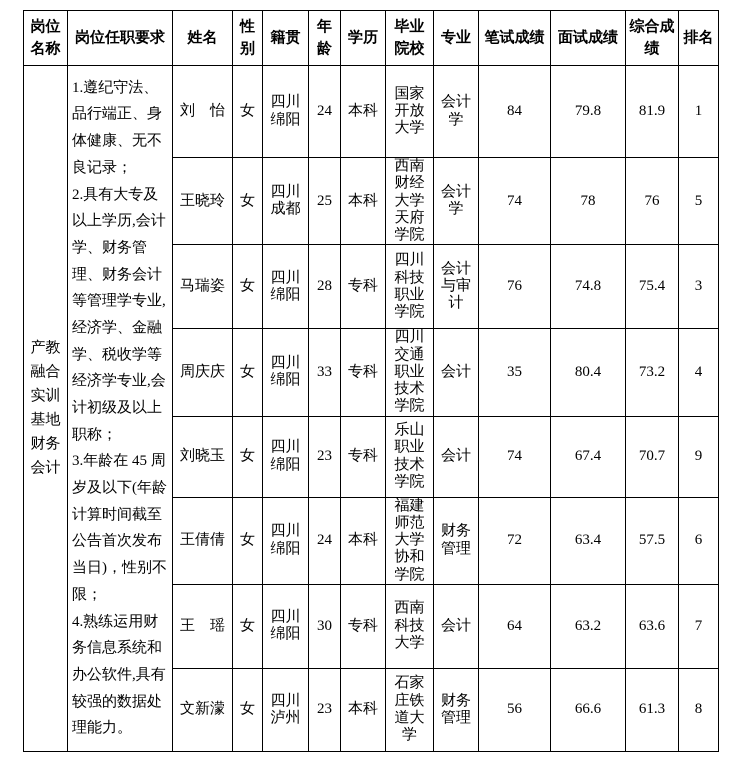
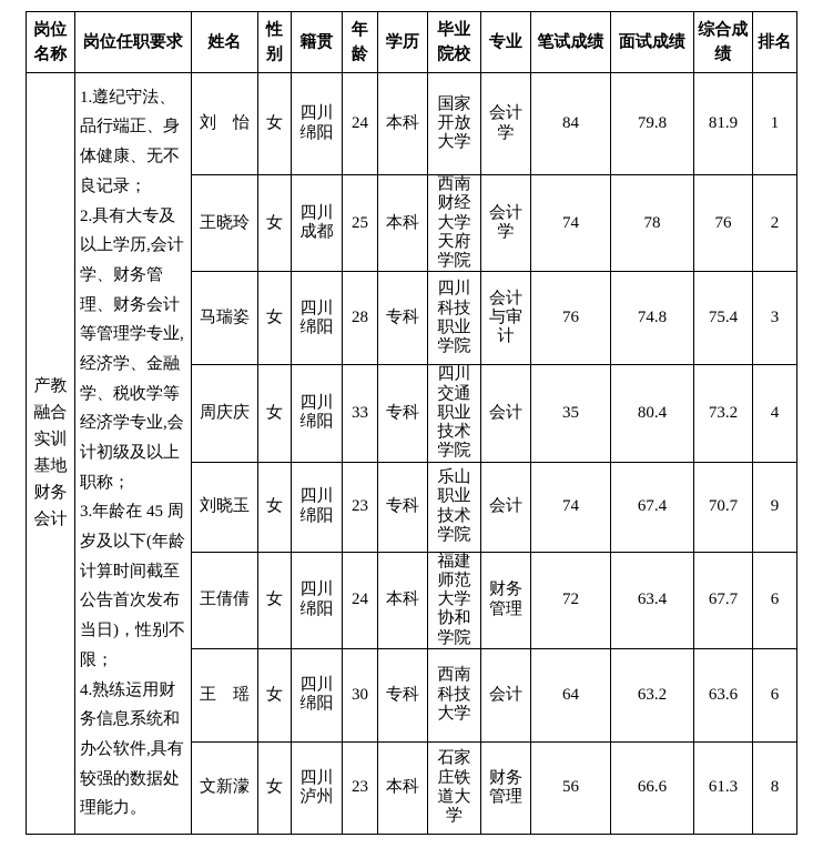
  岗位名称	岗位任职要求	姓名	性别	籍贯	年龄	学历	毕业院校	专业	笔试成绩	面试成绩	综合成绩	排名
  产教融合实训基地财务会计	1.遵纪守法、品行端正、身体健康、无不良记录； 2.具有大专及以上学历,会计学、财务管理、财务会计等管理学专业,经济学、金融学、税收学等经济学专业,会计初级及以上职称； 3.年龄在 45 周岁及以下(年龄计算时间截至公告首次发布当日)，性别不限； 4.熟练运用财务信息系统和办公软件,具有较强的数据处理能力。	刘 怡	女	四川绵阳	24	本科	国家开放大学	会计学	84	79.8	81.9	1
- 王晓玲	女	四川成都	25	本科	西南财经大学天府学院	会计学	74	78	76	5
+ 王晓玲	女	四川成都	25	本科	西南财经大学天府学院	会计学	74	78	76	2
  马瑞姿	女	四川绵阳	28	专科	四川科技职业学院	会计与审计	76	74.8	75.4	3
  周庆庆	女	四川绵阳	33	专科	四川交通职业技术学院	会计	35	80.4	73.2	4
  刘晓玉	女	四川绵阳	23	专科	乐山职业技术学院	会计	74	67.4	70.7	9
- 王倩倩	女	四川绵阳	24	本科	福建师范大学协和学院	财务管理	72	63.4	57.5	6
+ 王倩倩	女	四川绵阳	24	本科	福建师范大学协和学院	财务管理	72	63.4	67.7	6
- 王 瑶	女	四川绵阳	30	专科	西南科技大学	会计	64	63.2	63.6	7
+ 王 瑶	女	四川绵阳	30	专科	西南科技大学	会计	64	63.2	63.6	6
  文新濛	女	四川泸州	23	本科	石家庄铁道大学	财务管理	56	66.6	61.3	8
